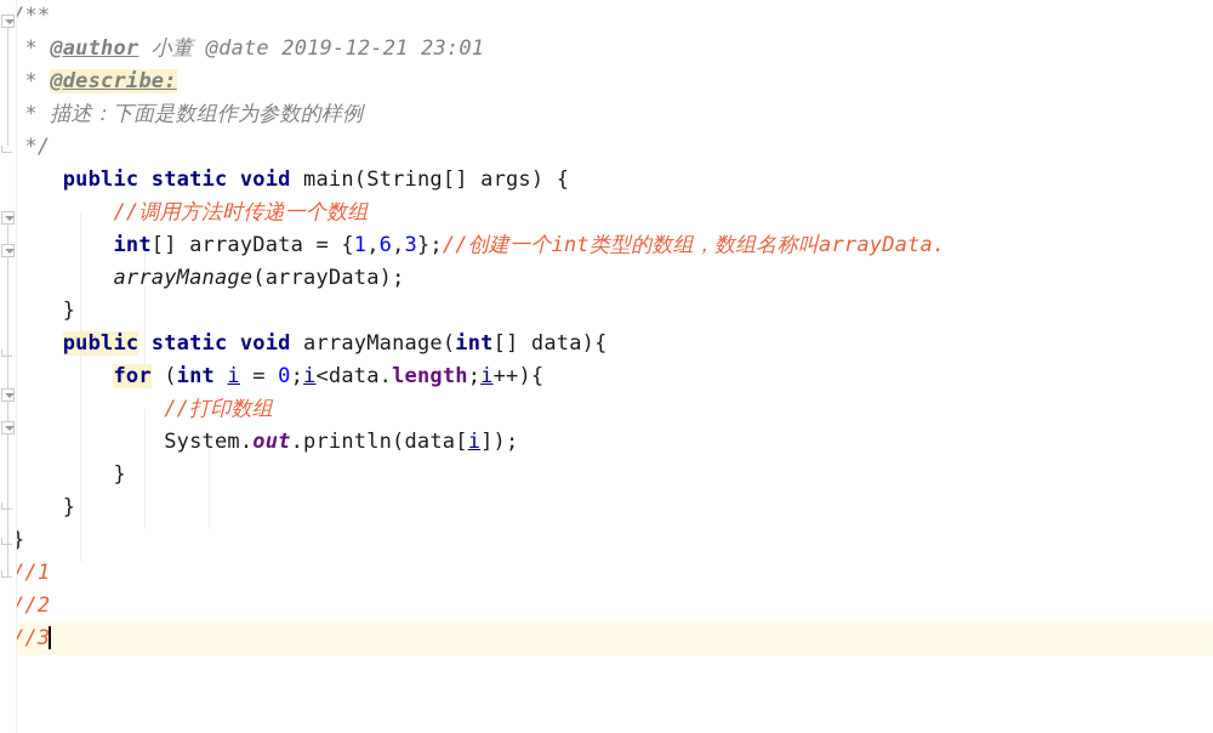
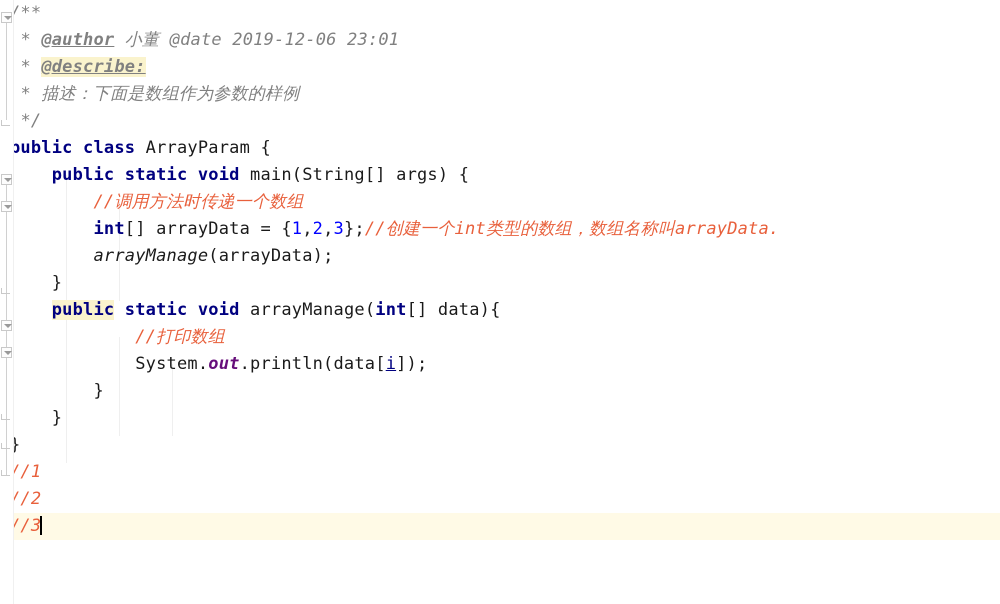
  /**
- * @author 小董 @date 2019-12-21 23:01
+ * @author 小董 @date 2019-12-06 23:01
  * @describe:
  * 描述：下面是数组作为参数的样例
  */
+ public class ArrayParam {
  public static void main(String[] args) {
  //调用方法时传递一个数组
- int[] arrayData = {1,6,3};//创建一个int类型的数组，数组名称叫arrayData.
+ int[] arrayData = {1,2,3};//创建一个int类型的数组，数组名称叫arrayData.
  arrayManage(arrayData);
  }
  public static void arrayManage(int[] data){
- for (int i = 0;i<data.length;i++){
  //打印数组
  System.out.println(data[i]);
  }
  }
  }
  //1
  //2
  //3
